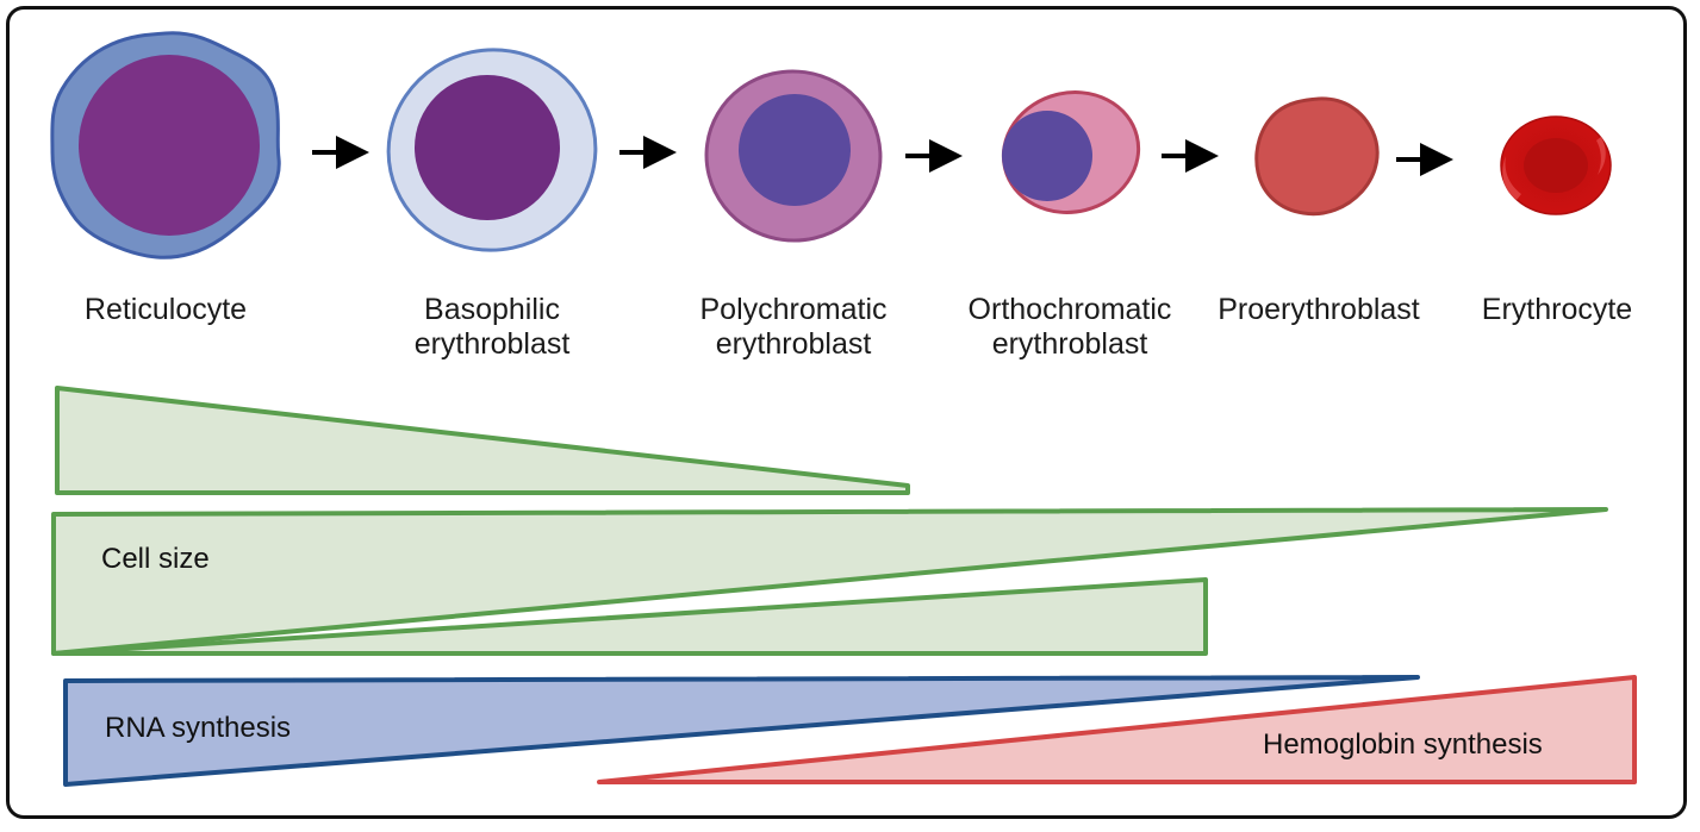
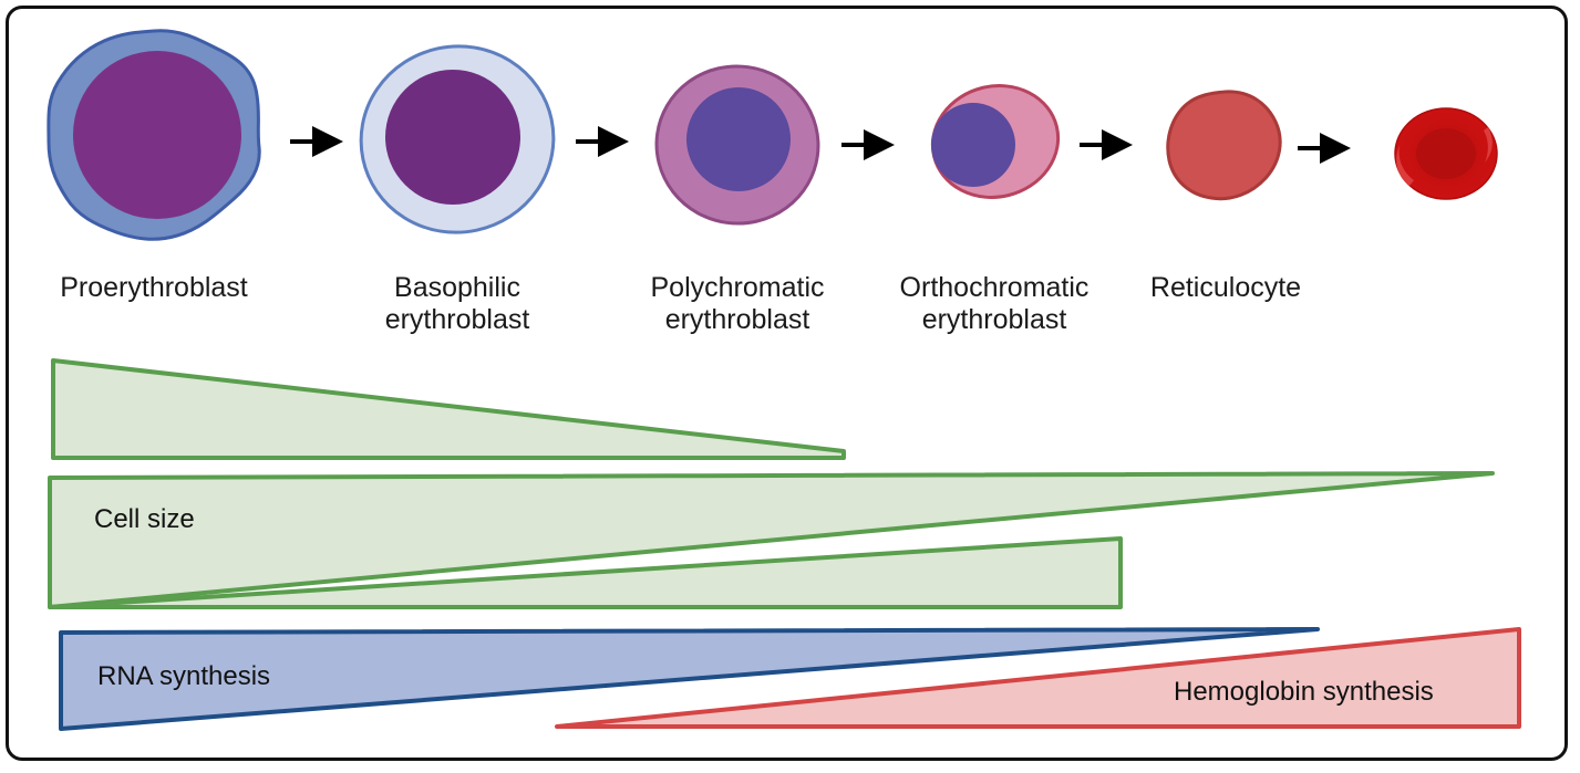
- Reticulocyte
+ Proerythroblast
  Basophilic
  erythroblast
  Polychromatic
  erythroblast
  Orthochromatic
  erythroblast
- Proerythroblast
+ Reticulocyte
- Erythrocyte
  Cell size
  RNA synthesis
  Hemoglobin synthesis
